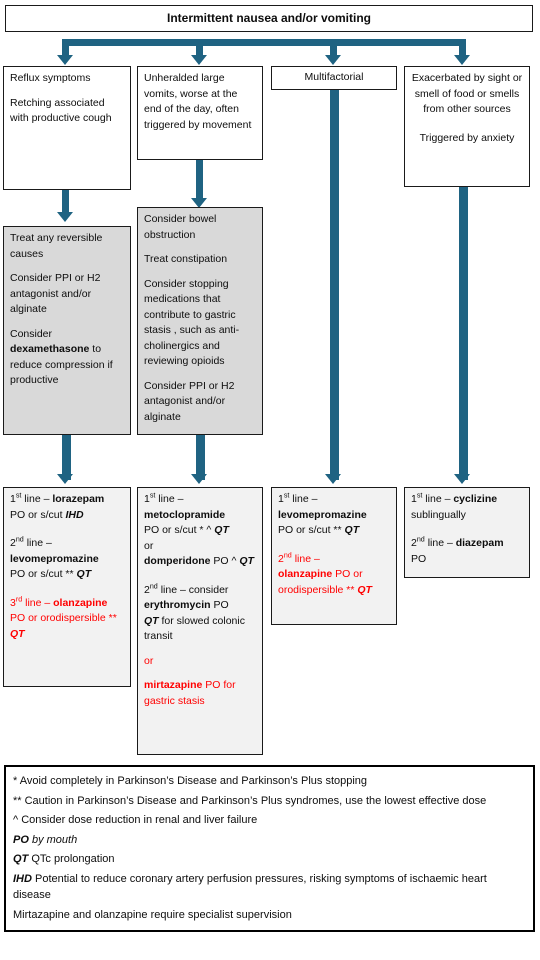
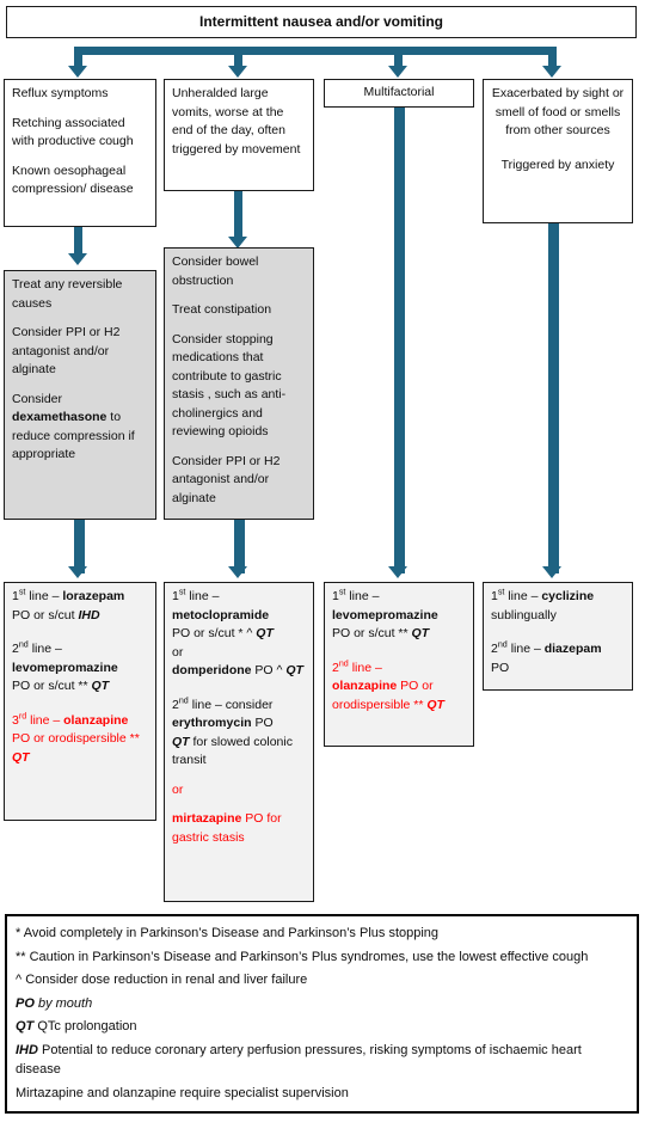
  Intermittent nausea and/or vomiting
  Reflux symptoms
  Retching associated with productive cough
+ Known oesophageal compression/ disease
  Unheralded large vomits, worse at the end of the day, often triggered by movement
  Multifactorial
  Exacerbated by sight or smell of food or smells from other sources
  Triggered by anxiety
  Treat any reversible causes
  Consider PPI or H2 antagonist and/or alginate
- Consider dexamethasone to reduce compression if productive
+ Consider dexamethasone to reduce compression if appropriate
  Consider bowel obstruction
  Treat constipation
  Consider stopping medications that contribute to gastric stasis , such as anti-cholinergics and reviewing opioids
  Consider PPI or H2 antagonist and/or alginate
  1st line – lorazepam
  PO or s/cut IHD
  2nd line –
  levomepromazine
  PO or s/cut ** QT
  3rd line – olanzapine
  PO or orodispersible ** QT
  1st line –
  metoclopramide
  PO or s/cut * ^ QT
  or
  domperidone PO ^ QT
  2nd line – consider
  erythromycin PO
  QT for slowed colonic transit
  or
  mirtazapine PO for gastric stasis
  1st line –
  levomepromazine
  PO or s/cut ** QT
  2nd line –
  olanzapine PO or orodispersible ** QT
  1st line – cyclizine
  sublingually
  2nd line – diazepam
  PO
  * Avoid completely in Parkinson’s Disease and Parkinson’s Plus stopping
- ** Caution in Parkinson’s Disease and Parkinson’s Plus syndromes, use the lowest effective dose
+ ** Caution in Parkinson’s Disease and Parkinson’s Plus syndromes, use the lowest effective cough
  ^ Consider dose reduction in renal and liver failure
  PO by mouth
  QT QTc prolongation
  IHD Potential to reduce coronary artery perfusion pressures, risking symptoms of ischaemic heart disease
  Mirtazapine and olanzapine require specialist supervision
